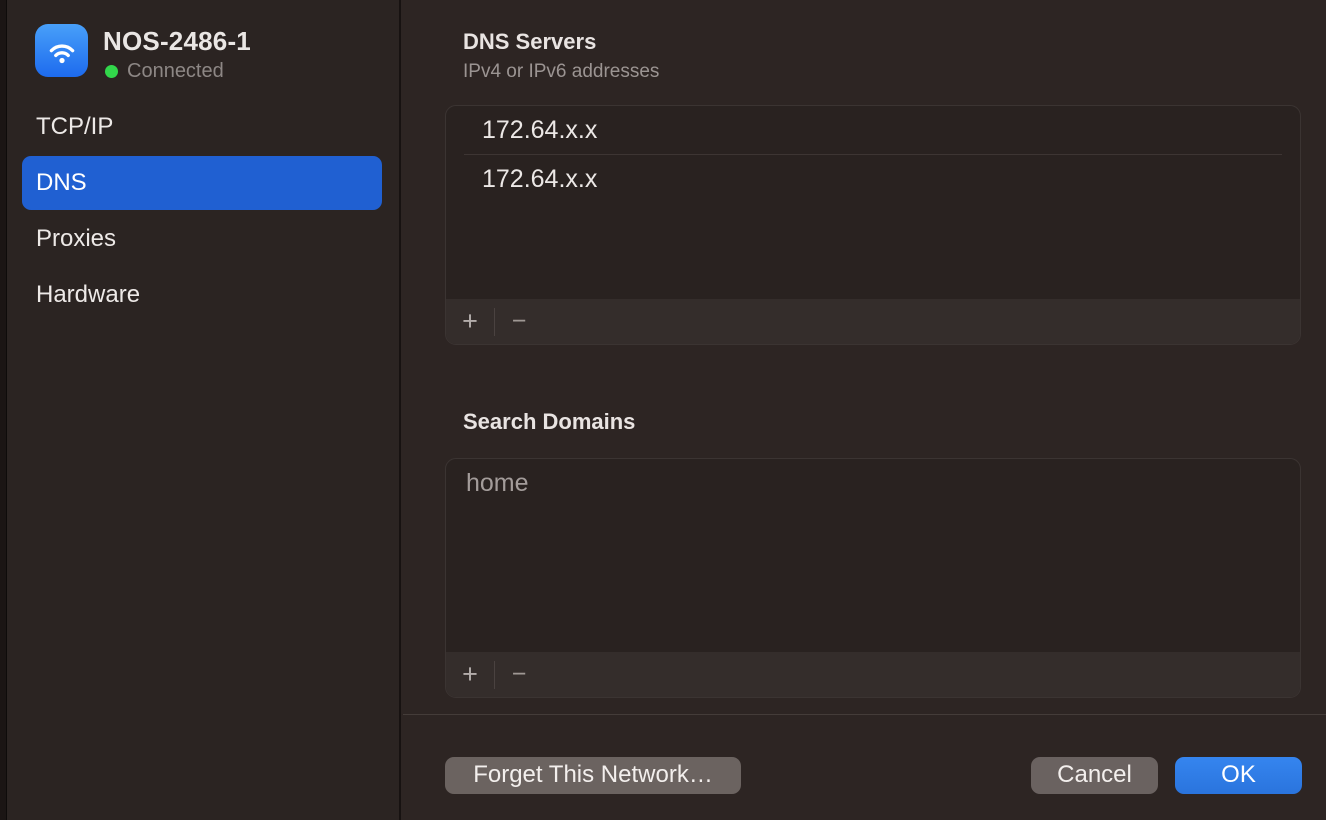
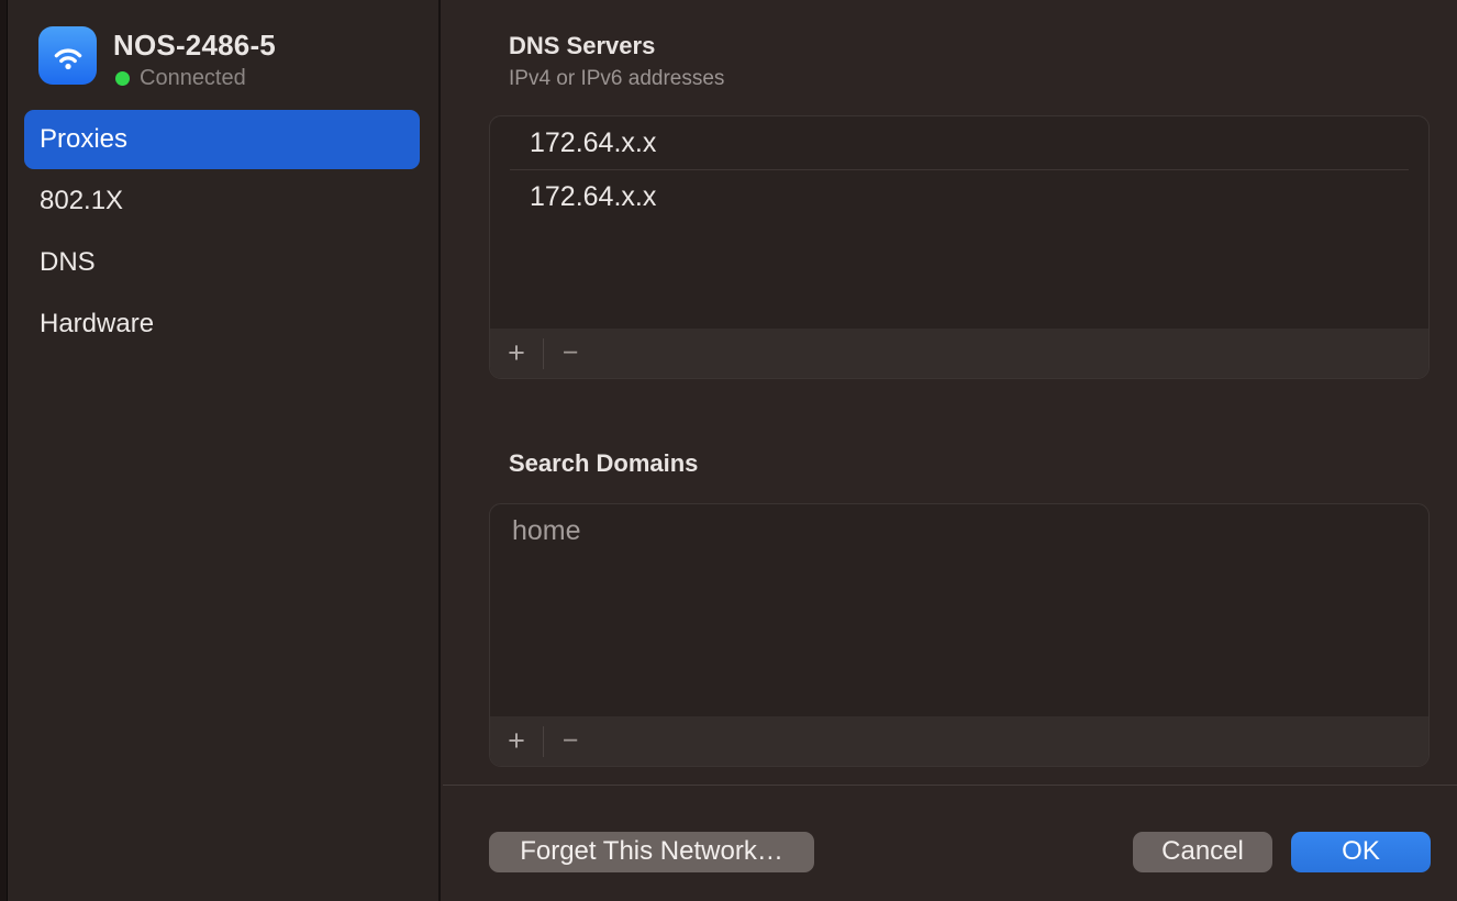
- NOS-2486-1
+ NOS-2486-5
  Connected
- TCP/IP
- DNS
+ Proxies
+ 802.1X
- Proxies
+ DNS
  Hardware
  DNS Servers
  IPv4 or IPv6 addresses
  172.64.x.x
  172.64.x.x
  +
  −
  Search Domains
  home
  +
  −
  Forget This Network…
  Cancel
  OK
